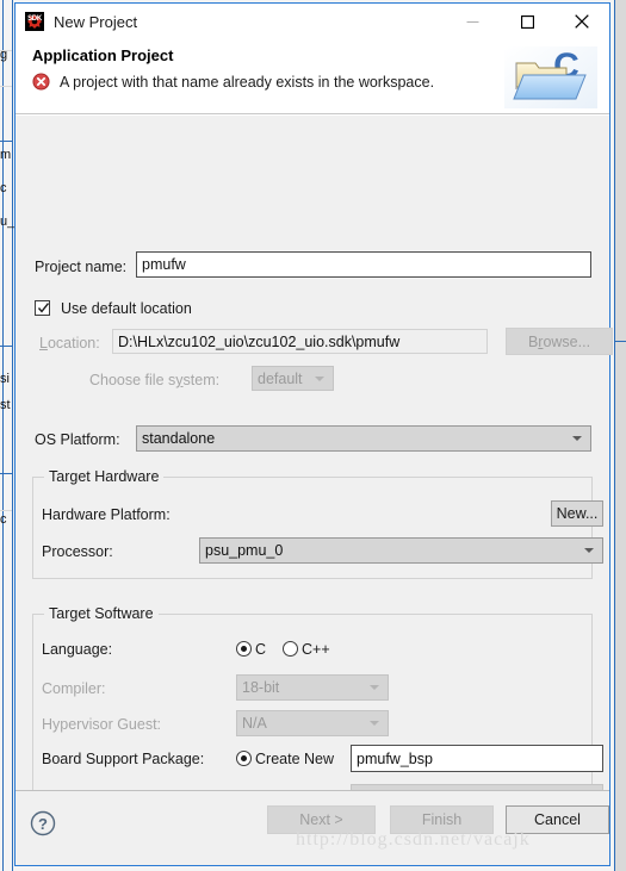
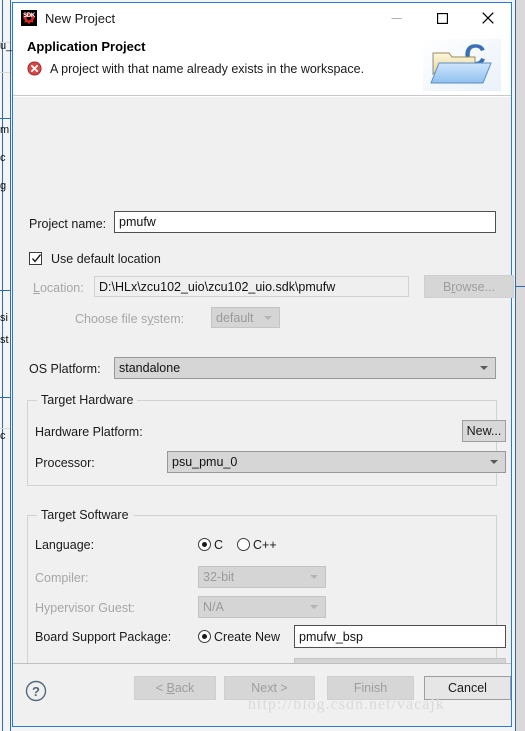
- g
+ u_
  m
  c
- u_
+ g
  si
  st
  c
  New Project
  Application Project
  A project with that name already exists in the workspace.
  C
  Project name:
  pmufw
  Use default location
  Location:
  D:\HLx\zcu102_uio\zcu102_uio.sdk\pmufw
  Browse...
  Choose file system:
  default
  OS Platform:
  standalone
  Target Hardware
  Hardware Platform:
  New...
  Processor:
  psu_pmu_0
  Target Software
  Language:
  C
  C++
  Compiler:
- 18-bit
+ 32-bit
  Hypervisor Guest:
  N/A
  Board Support Package:
  Create New
  pmufw_bsp
  ?
+ < Back
  Next >
  Finish
  Cancel
  http://blog.csdn.net/vacajk
